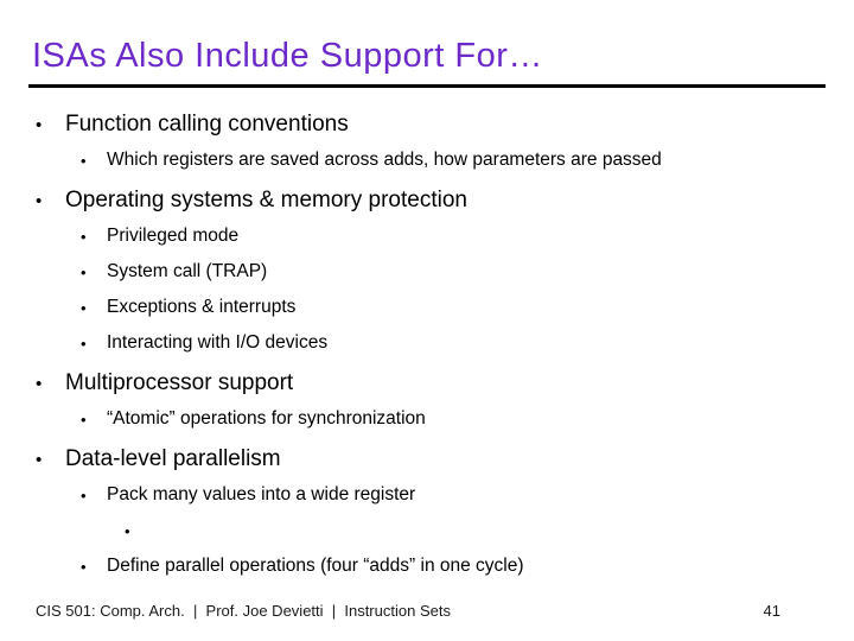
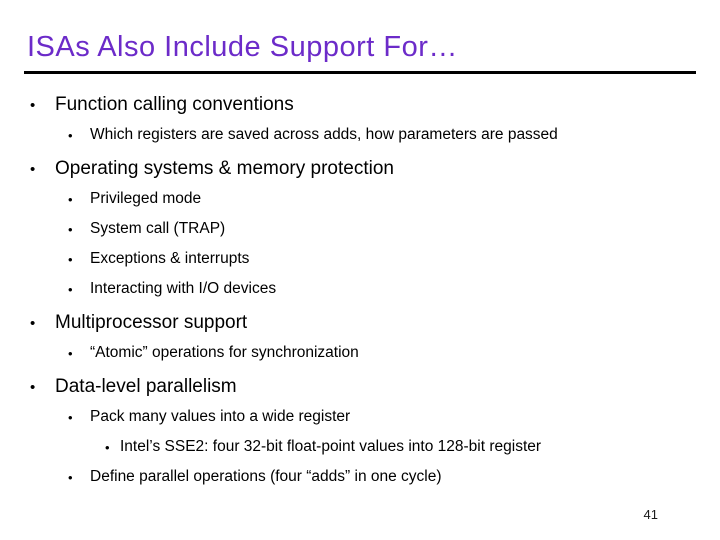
  ISAs Also Include Support For…
  •
  Function calling conventions
  •
  Which registers are saved across adds, how parameters are passed
  •
  Operating systems & memory protection
  •
  Privileged mode
  •
  System call (TRAP)
  •
  Exceptions & interrupts
  •
  Interacting with I/O devices
  •
  Multiprocessor support
  •
  “Atomic” operations for synchronization
  •
  Data-level parallelism
  •
  Pack many values into a wide register
  •
+ Intel’s SSE2: four 32-bit float-point values into 128-bit register
  •
  Define parallel operations (four “adds” in one cycle)
- CIS 501: Comp. Arch. | Prof. Joe Devietti | Instruction Sets
  41
